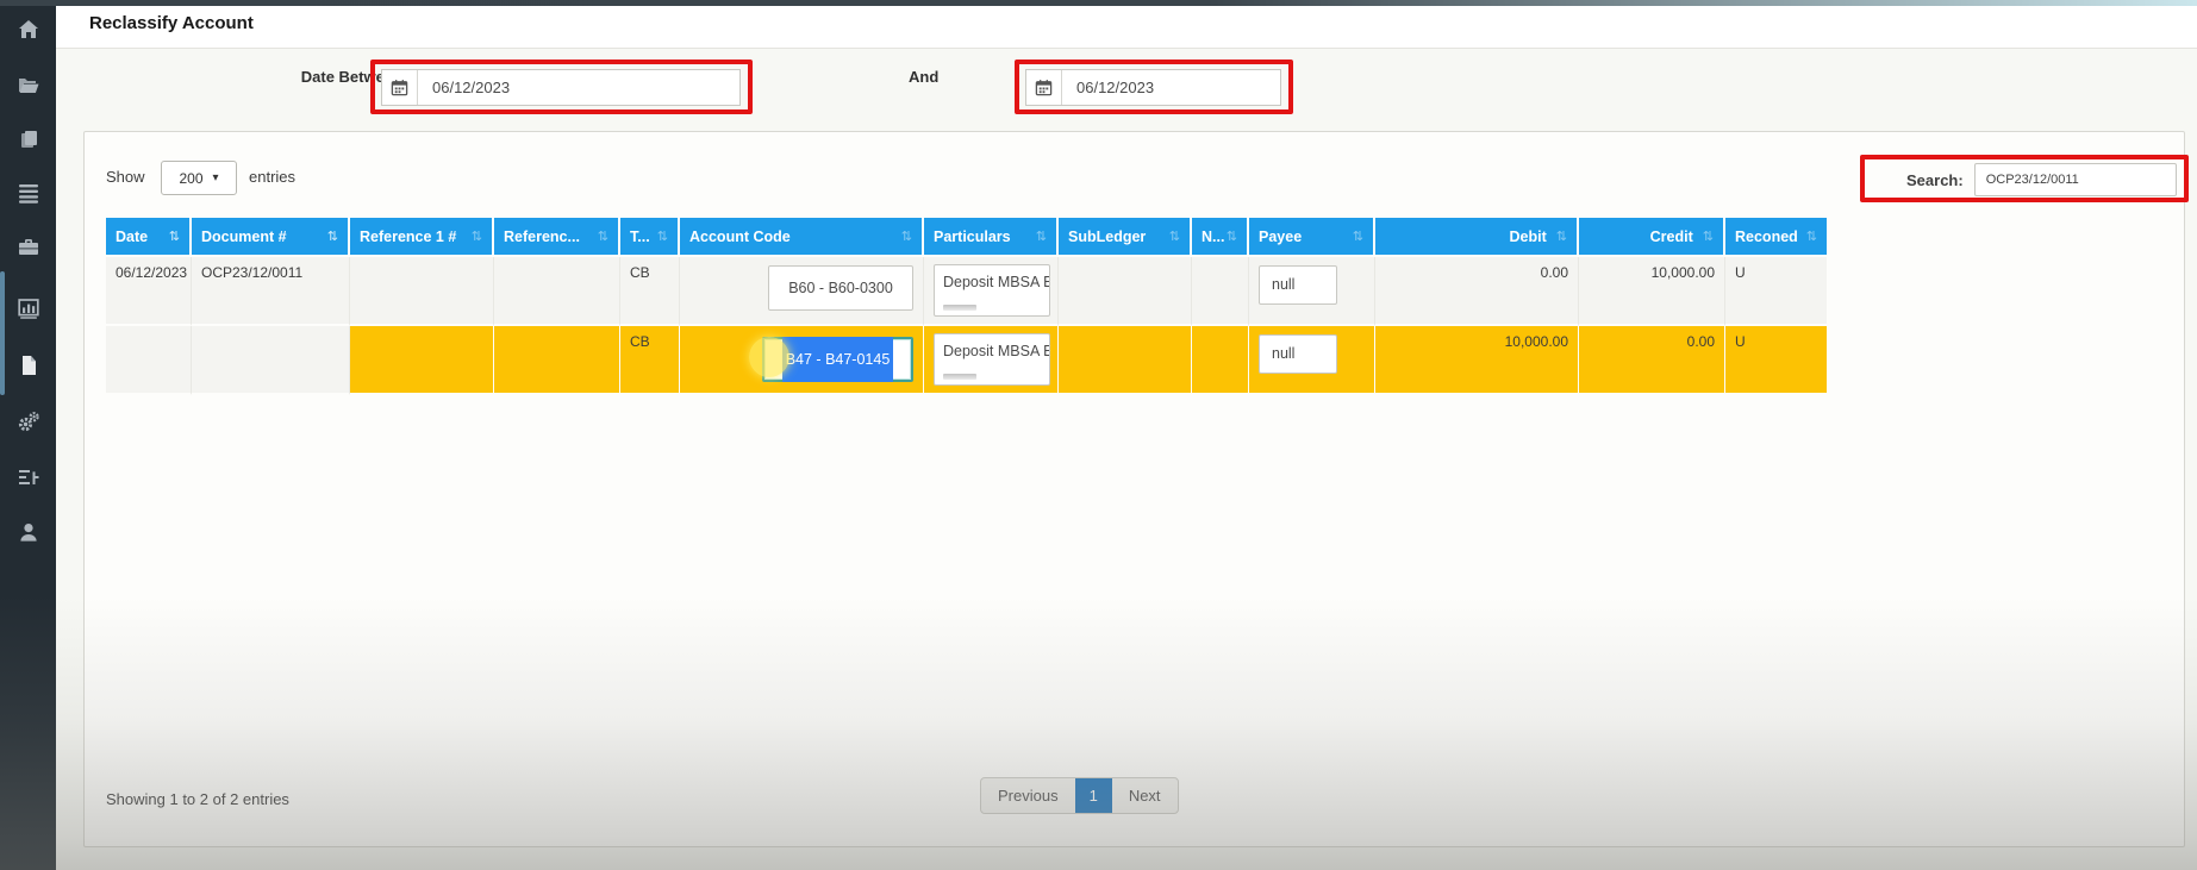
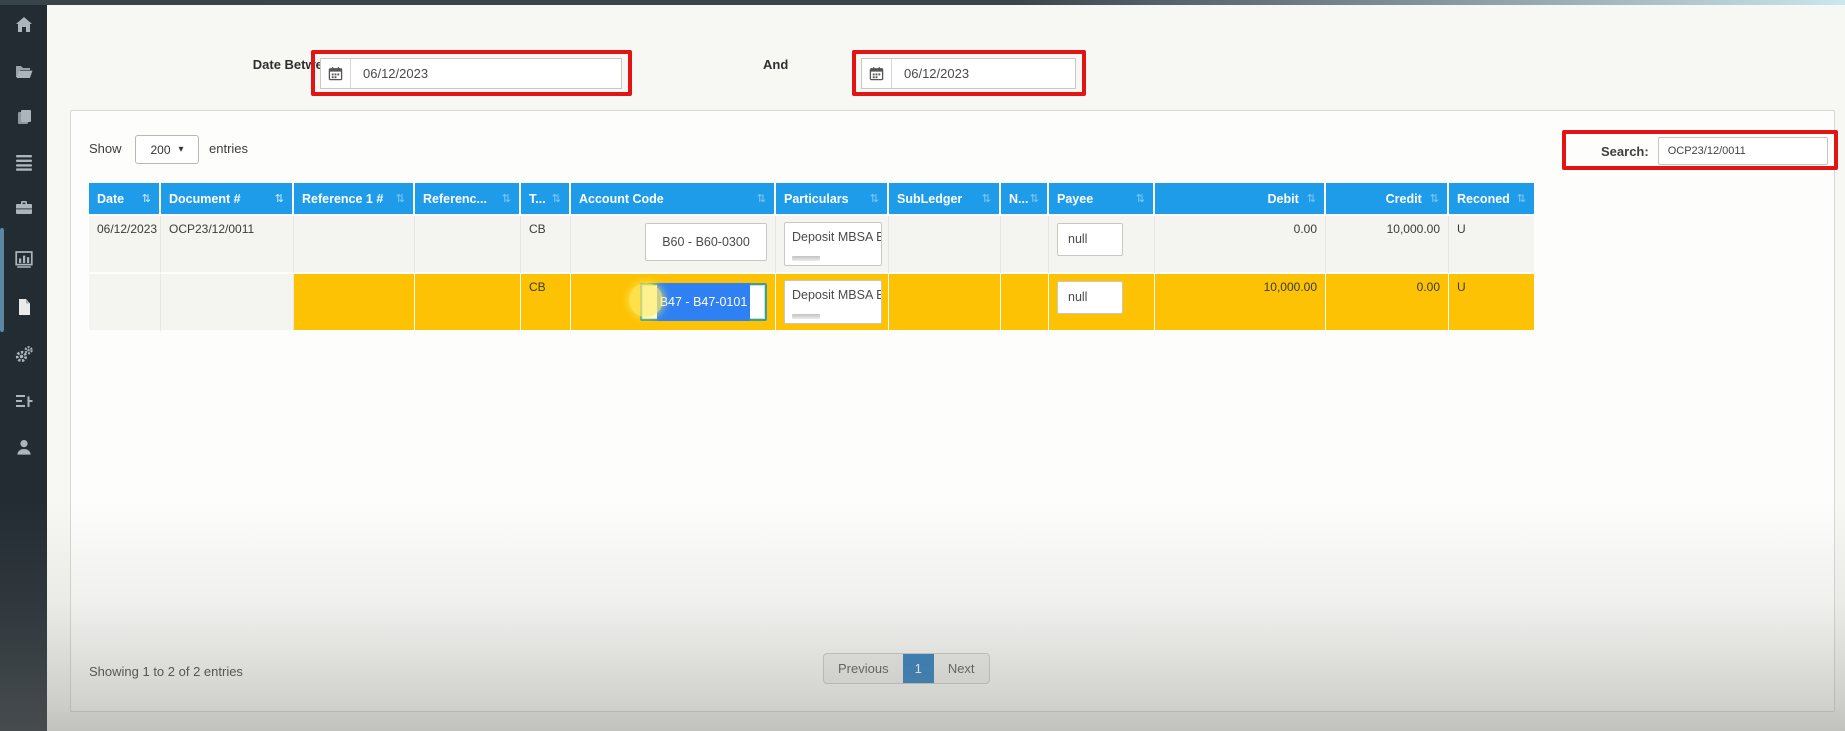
- Reclassify Account
  Date Betw
  06/12/2023
  And
  06/12/2023
  Show
  200
  ▾
  entries
  Search:
  OCP23/12/0011
  Date ⇅	Document # ⇅	Reference 1 # ⇅	Referenc... ⇅	T... ⇅	Account Code ⇅	Particulars ⇅	SubLedger ⇅	N...⇅	Payee ⇅	Debit ⇅	Credit ⇅	Reconed ⇅
  06/12/2023	OCP23/12/0011			CB	B60 - B60-0300	Deposit MBSA E			null	0.00	10,000.00	U
- 				CB	B47 - B47-0145	Deposit MBSA E			null	10,000.00	0.00	U
+ 				CB	B47 - B47-0101	Deposit MBSA E			null	10,000.00	0.00	U
